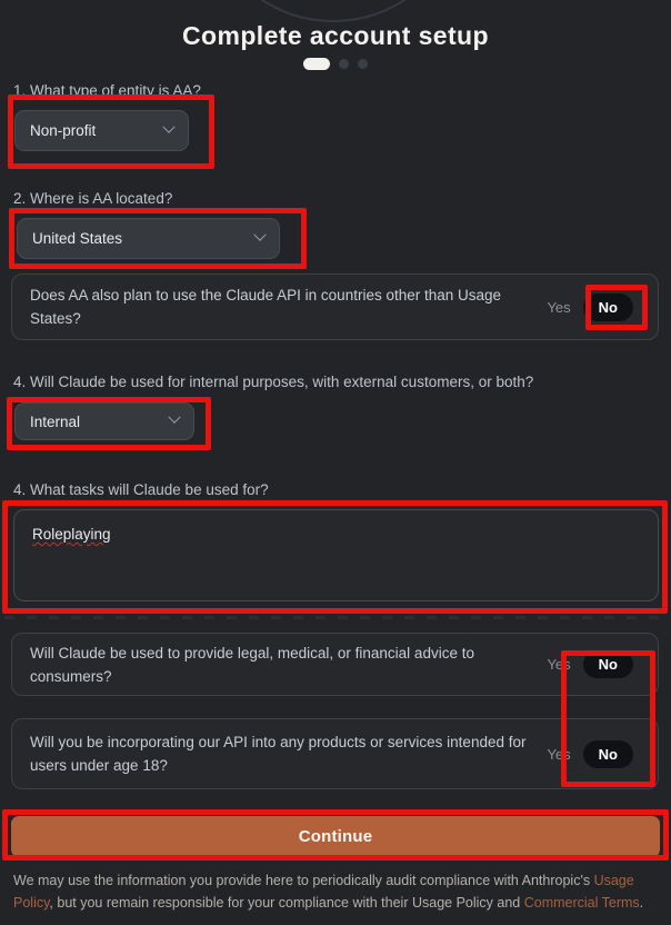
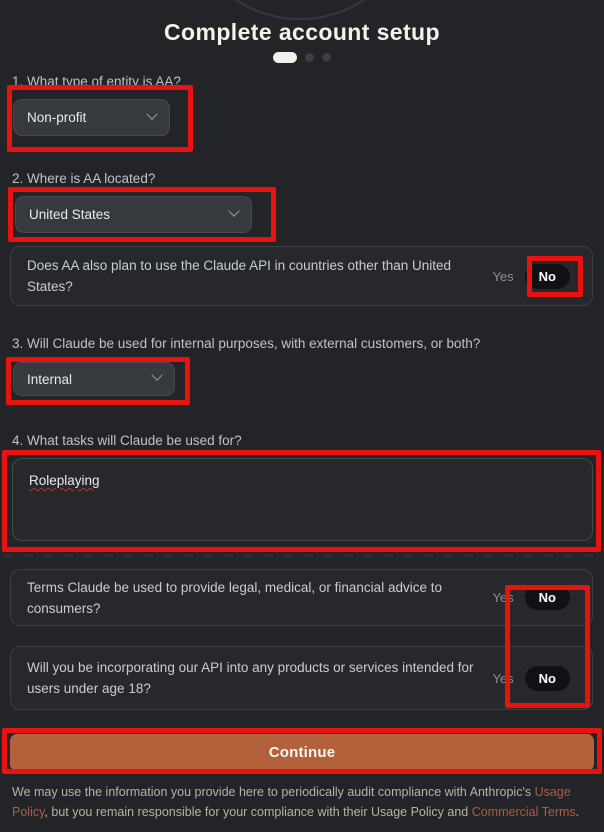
  Complete account setup
  1. What type of entity is AA?
  Non-profit
  2. Where is AA located?
  United States
- Does AA also plan to use the Claude API in countries other than Usage States?
+ Does AA also plan to use the Claude API in countries other than United States?
  Yes
  No
- 4. Will Claude be used for internal purposes, with external customers, or both?
+ 3. Will Claude be used for internal purposes, with external customers, or both?
  Internal
  4. What tasks will Claude be used for?
  Roleplaying
- Will Claude be used to provide legal, medical, or financial advice to consumers?
+ Terms Claude be used to provide legal, medical, or financial advice to consumers?
  Yes
  No
  Will you be incorporating our API into any products or services intended for users under age 18?
  Yes
  No
  Continue
  We may use the information you provide here to periodically audit compliance with Anthropic's Usage Policy, but you remain responsible for your compliance with their Usage Policy and Commercial Terms.
